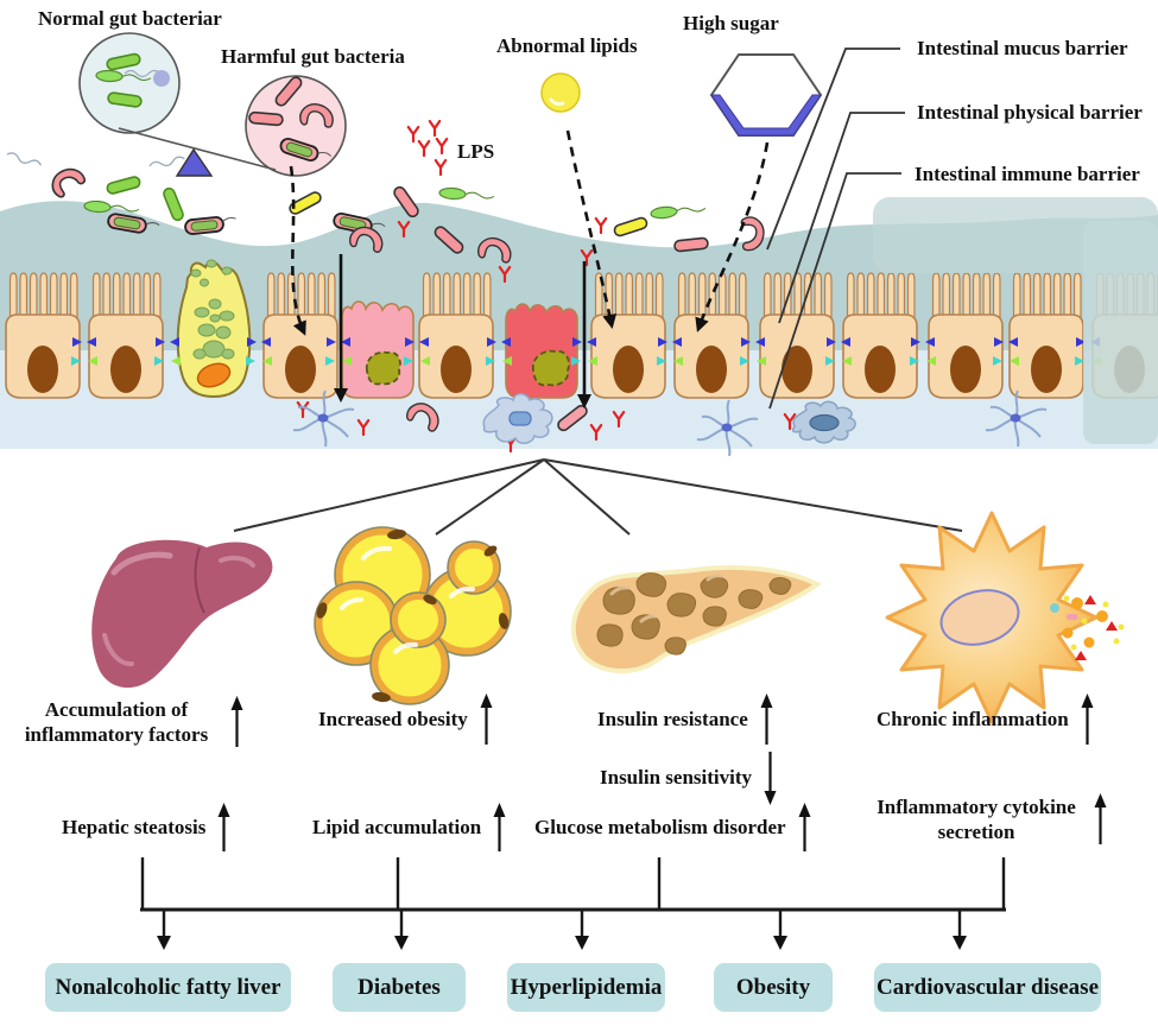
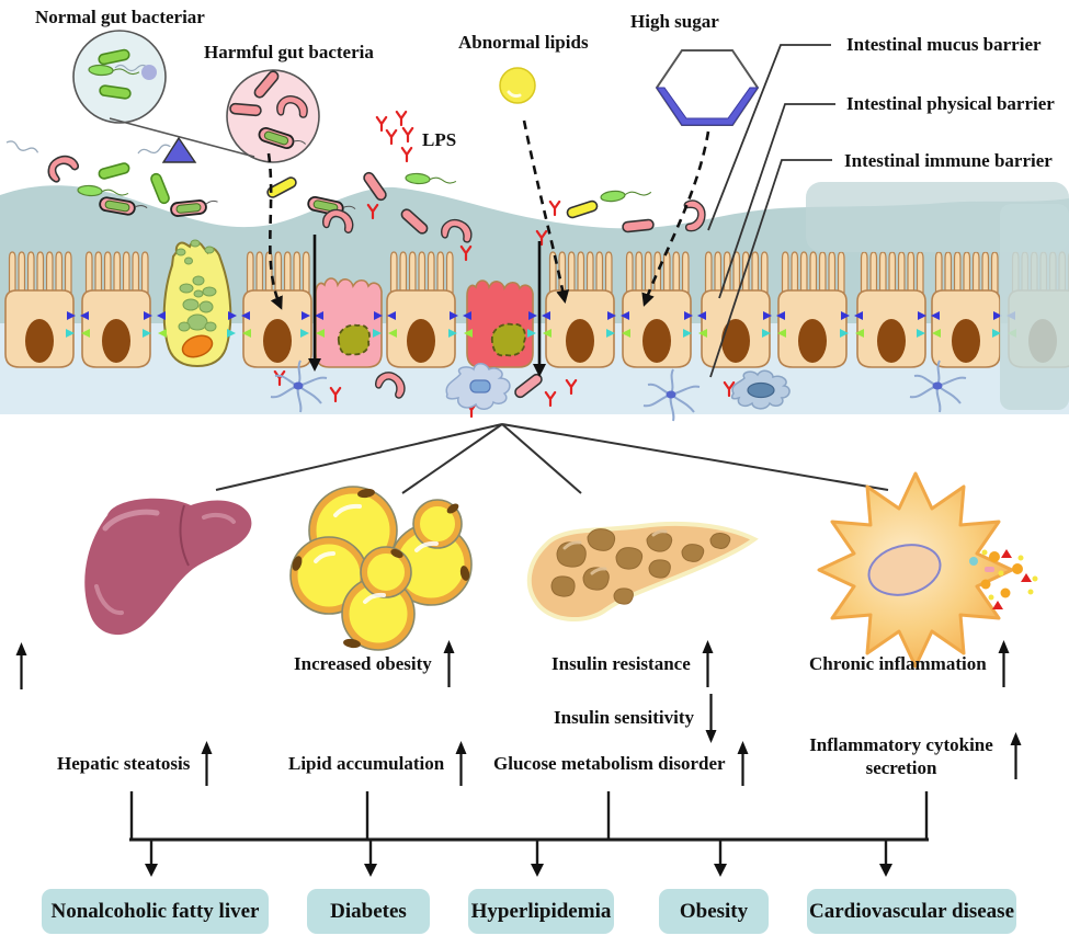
  Normal gut bacteriar
  Harmful gut bacteria
  Abnormal lipids
  High sugar
  LPS
  Intestinal mucus barrier
  Intestinal physical barrier
  Intestinal immune barrier
- Accumulation of inflammatory factors
  Increased obesity
  Insulin resistance
  Chronic inflammation
  Insulin sensitivity
  Hepatic steatosis
  Lipid accumulation
  Glucose metabolism disorder
  Inflammatory cytokine secretion
  Nonalcoholic fatty liver
  Diabetes
  Hyperlipidemia
  Obesity
  Cardiovascular disease
